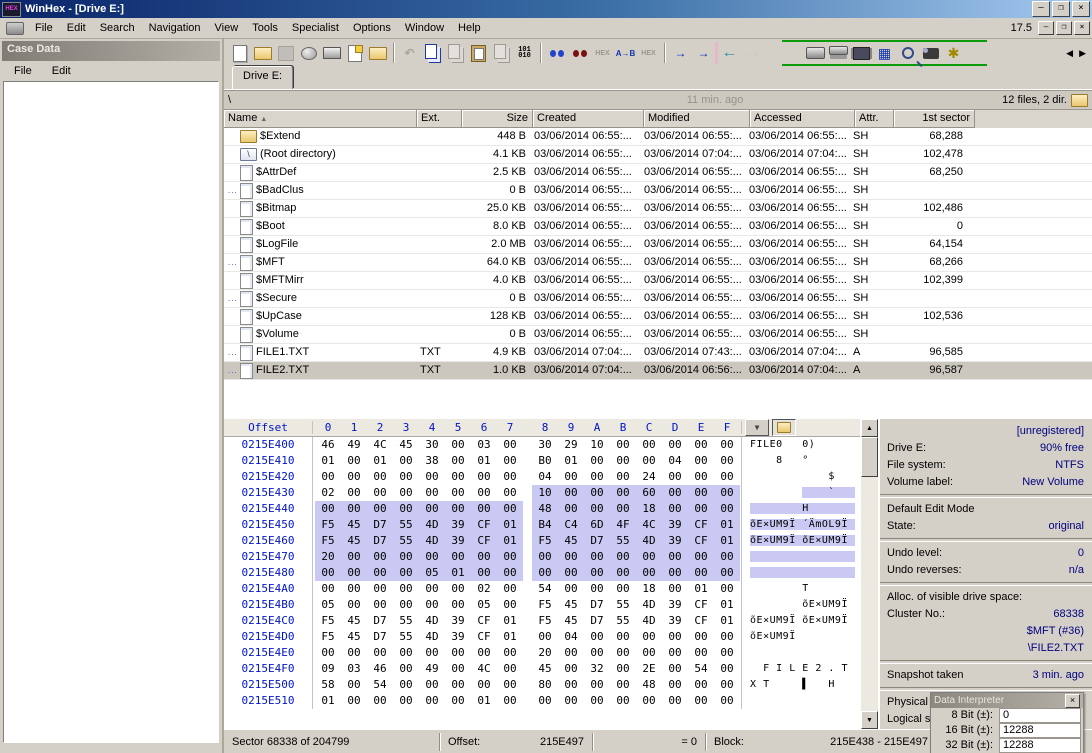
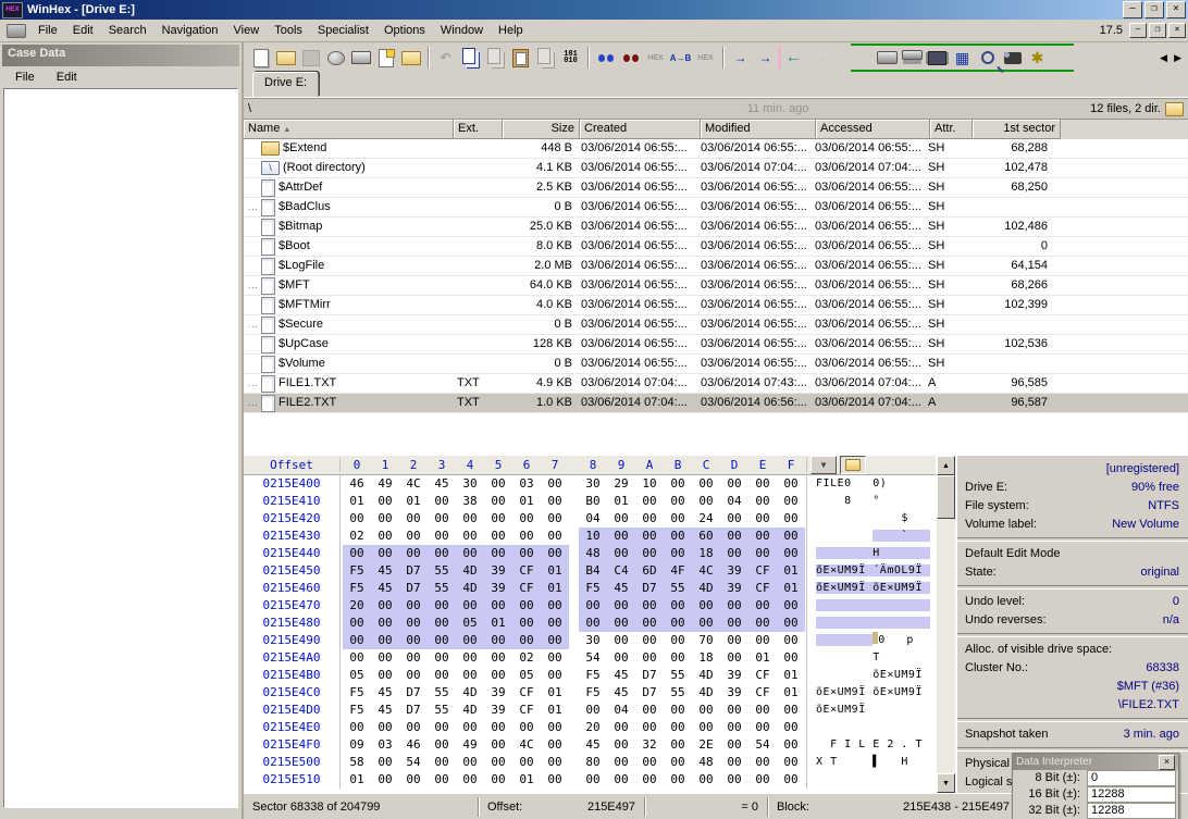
  WinHex - [Drive E:]
  –
  ❐
  ×
  File
  Edit
  Search
  Navigation
  View
  Tools
  Specialist
  Options
  Window
  Help
  17.5
  –
  ❐
  ×
  Case Data
  File
  Edit
  ↶
  101
  010
  A→B
  →
  →
  ←
  ▦
  ✱
  ◀
  ▶
  Drive E:
  \
  11 min. ago
  12 files, 2 dir.
  Name
  Ext.
  Size
  Created
  Modified
  Accessed
  Attr.
  1st sector
  $Extend
  448 B
  03/06/2014 06:55:...
  03/06/2014 06:55:...
  03/06/2014 06:55:...
  SH
  68,288
  \
  (Root directory)
  4.1 KB
  03/06/2014 06:55:...
  03/06/2014 07:04:...
  03/06/2014 07:04:...
  SH
  102,478
  $AttrDef
  2.5 KB
  03/06/2014 06:55:...
  03/06/2014 06:55:...
  03/06/2014 06:55:...
  SH
  68,250
  ...
  $BadClus
  0 B
  03/06/2014 06:55:...
  03/06/2014 06:55:...
  03/06/2014 06:55:...
  SH
  $Bitmap
  25.0 KB
  03/06/2014 06:55:...
  03/06/2014 06:55:...
  03/06/2014 06:55:...
  SH
  102,486
  $Boot
  8.0 KB
  03/06/2014 06:55:...
  03/06/2014 06:55:...
  03/06/2014 06:55:...
  SH
  0
  $LogFile
  2.0 MB
  03/06/2014 06:55:...
  03/06/2014 06:55:...
  03/06/2014 06:55:...
  SH
  64,154
  ...
  $MFT
  64.0 KB
  03/06/2014 06:55:...
  03/06/2014 06:55:...
  03/06/2014 06:55:...
  SH
  68,266
  $MFTMirr
  4.0 KB
  03/06/2014 06:55:...
  03/06/2014 06:55:...
  03/06/2014 06:55:...
  SH
  102,399
  ...
  $Secure
  0 B
  03/06/2014 06:55:...
  03/06/2014 06:55:...
  03/06/2014 06:55:...
  SH
  $UpCase
  128 KB
  03/06/2014 06:55:...
  03/06/2014 06:55:...
  03/06/2014 06:55:...
  SH
  102,536
  $Volume
  0 B
  03/06/2014 06:55:...
  03/06/2014 06:55:...
  03/06/2014 06:55:...
  SH
  ...
  FILE1.TXT
  TXT
  4.9 KB
  03/06/2014 07:04:...
  03/06/2014 07:43:...
  03/06/2014 07:04:...
  A
  96,585
  ...
  FILE2.TXT
  TXT
  1.0 KB
  03/06/2014 07:04:...
  03/06/2014 06:56:...
  03/06/2014 07:04:...
  A
  96,587
  Offset
  0 1 2 3 4 5 6 7 8 9 A B C D E F
  ▼
  0215E400
  46 49 4C 45 30 00 03 00 30 29 10 00 00 00 00 00
  FILE0 0)
  0215E410
  01 00 01 00 38 00 01 00 B0 01 00 00 00 04 00 00
  8 °
  0215E420
  00 00 00 00 00 00 00 00 04 00 00 00 24 00 00 00
  $
  0215E430
  02 00 00 00 00 00 00 00 10 00 00 00 60 00 00 00
  `
  0215E440
  00 00 00 00 00 00 00 00 48 00 00 00 18 00 00 00
  H
  0215E450
  F5 45 D7 55 4D 39 CF 01 B4 C4 6D 4F 4C 39 CF 01
  õE×UM9Ï ´ÄmOL9Ï
  0215E460
  F5 45 D7 55 4D 39 CF 01 F5 45 D7 55 4D 39 CF 01
  õE×UM9Ï õE×UM9Ï
  0215E470
  20 00 00 00 00 00 00 00 00 00 00 00 00 00 00 00
  0215E480
  00 00 00 00 05 01 00 00 00 00 00 00 00 00 00 00
+ 0215E490
+ 00 00 00 00 00 00 00 00 30 00 00 00 70 00 00 00
+ 0 p
  0215E4A0
  00 00 00 00 00 00 02 00 54 00 00 00 18 00 01 00
  T
  0215E4B0
  05 00 00 00 00 00 05 00 F5 45 D7 55 4D 39 CF 01
  õE×UM9Ï
  0215E4C0
  F5 45 D7 55 4D 39 CF 01 F5 45 D7 55 4D 39 CF 01
  õE×UM9Ï õE×UM9Ï
  0215E4D0
  F5 45 D7 55 4D 39 CF 01 00 04 00 00 00 00 00 00
  õE×UM9Ï
  0215E4E0
  00 00 00 00 00 00 00 00 20 00 00 00 00 00 00 00
  0215E4F0
  09 03 46 00 49 00 4C 00 45 00 32 00 2E 00 54 00
  F I L E 2 . T
  0215E500
  58 00 54 00 00 00 00 00 80 00 00 00 48 00 00 00
  X T ▌ H
  0215E510
  01 00 00 00 00 00 01 00 00 00 00 00 00 00 00 00
  [unregistered]
  Drive E:
  90% free
  File system:
  NTFS
  Volume label:
  New Volume
  Default Edit Mode
  State:
  original
  Undo level:
  0
  Undo reverses:
  n/a
  Alloc. of visible drive space:
  Cluster No.:
  68338
  $MFT (#36)
  \FILE2.TXT
  Snapshot taken
  3 min. ago
  Physical
  Logical s
  Sector 68338 of 204799
  Offset:
  215E497
  = 0
  Block:
  215E438 - 215E497
  Data Interpreter
  ×
  8 Bit (±):
  0
  16 Bit (±):
  12288
  32 Bit (±):
  12288
